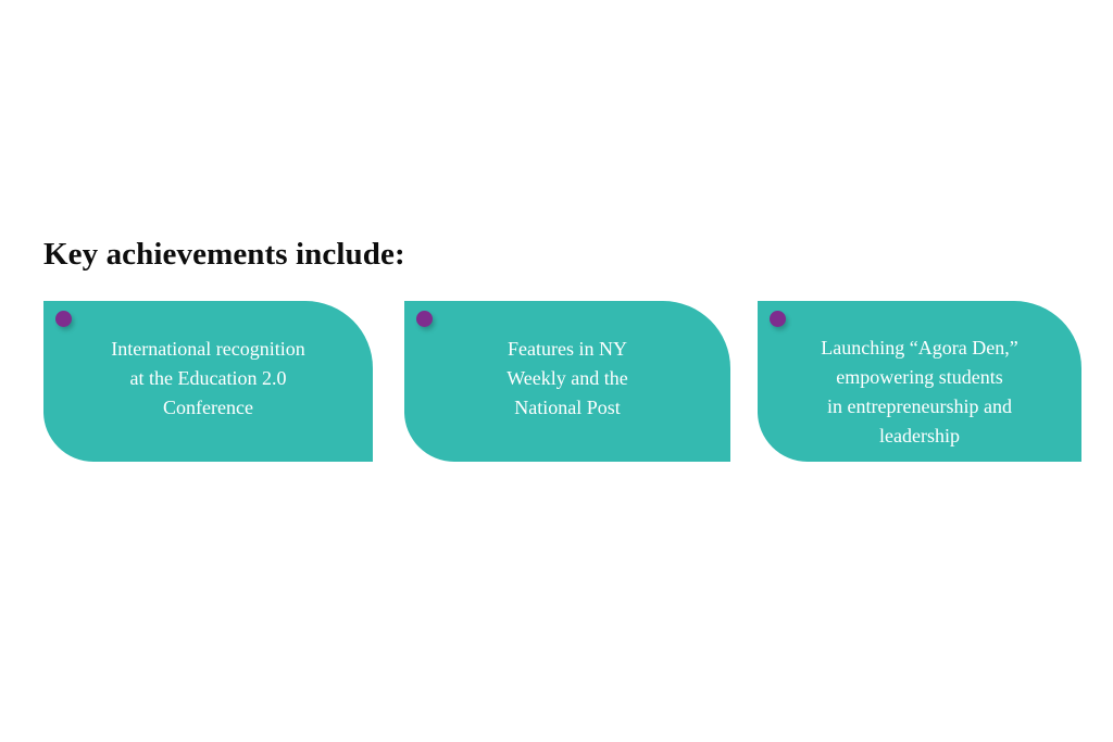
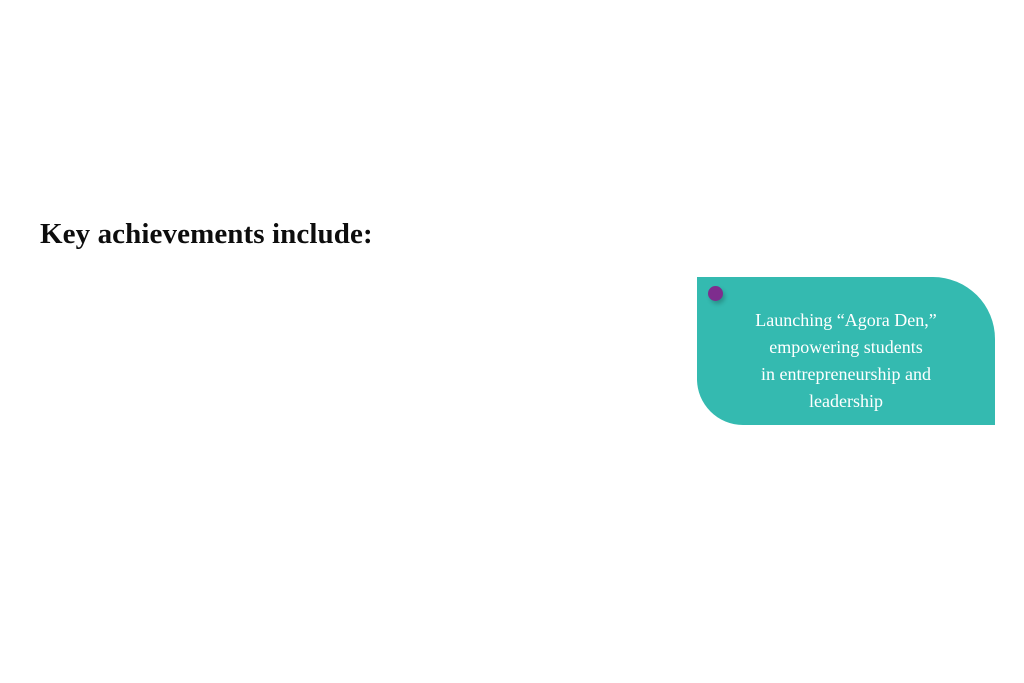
  Key achievements include:
- International recognition
- at the Education 2.0
- Conference
- Features in NY
- Weekly and the
- National Post
  Launching “Agora Den,”
  empowering students
  in entrepreneurship and
  leadership
